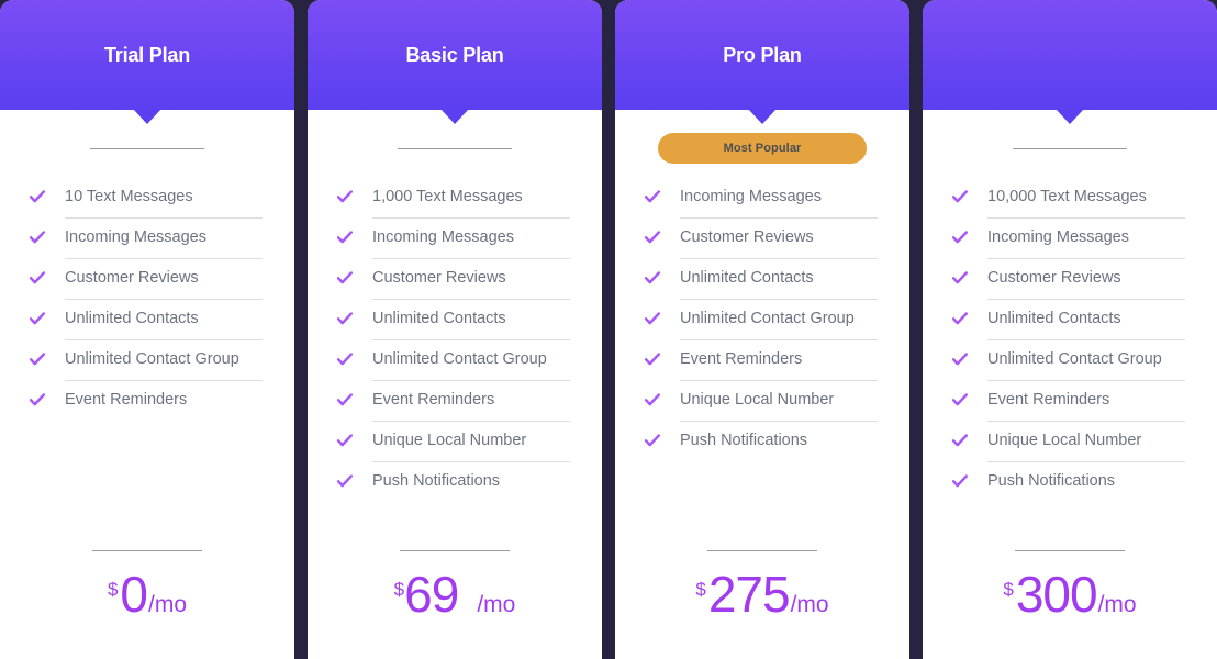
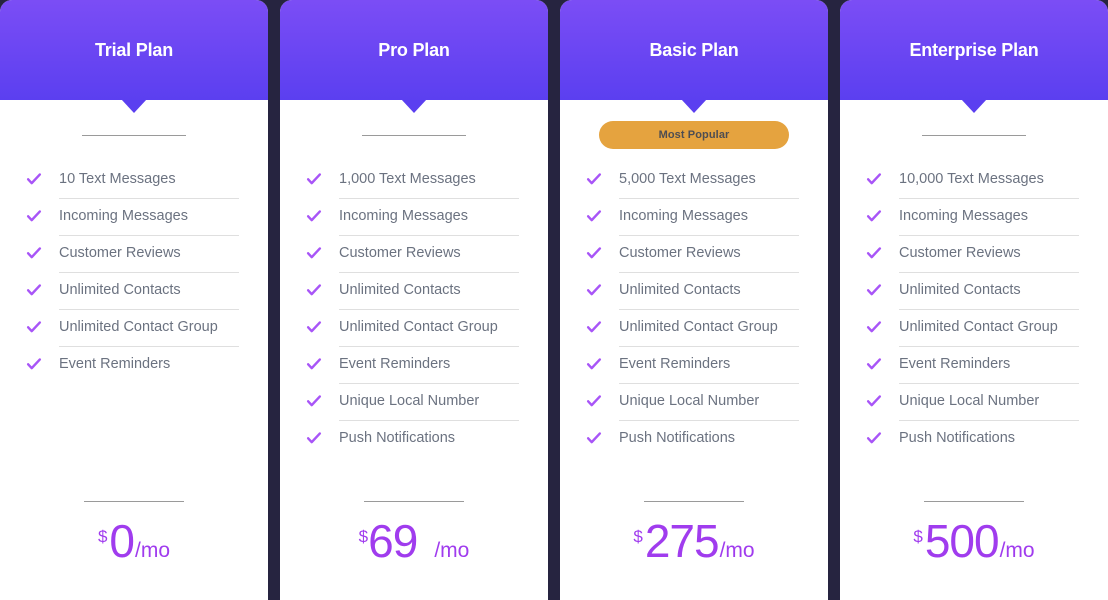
  Trial Plan
  10 Text Messages
  Incoming Messages
  Customer Reviews
  Unlimited Contacts
  Unlimited Contact Group
  Event Reminders
  $
  0
  /mo
- Basic Plan
+ Pro Plan
  1,000 Text Messages
  Incoming Messages
  Customer Reviews
  Unlimited Contacts
  Unlimited Contact Group
  Event Reminders
  Unique Local Number
  Push Notifications
  $
  69
  /mo
- Pro Plan
+ Basic Plan
  Most Popular
+ 5,000 Text Messages
  Incoming Messages
  Customer Reviews
  Unlimited Contacts
  Unlimited Contact Group
  Event Reminders
  Unique Local Number
  Push Notifications
  $
  275
  /mo
+ Enterprise Plan
  10,000 Text Messages
  Incoming Messages
  Customer Reviews
  Unlimited Contacts
  Unlimited Contact Group
  Event Reminders
  Unique Local Number
  Push Notifications
  $
- 300
+ 500
  /mo
